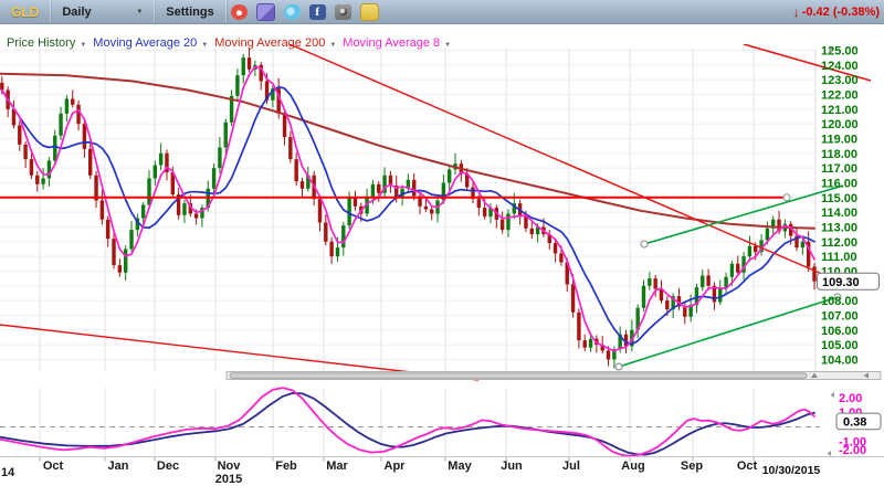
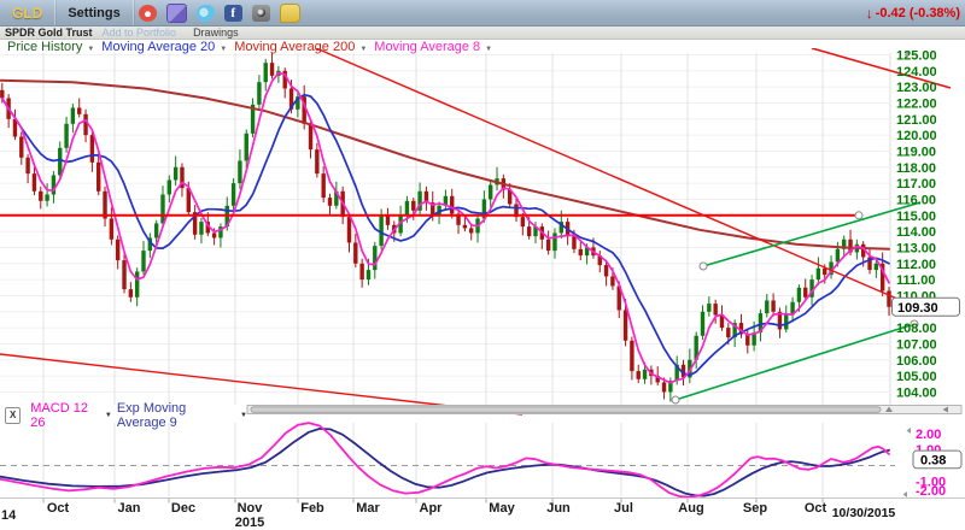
  GLD
- Daily
  Settings
  f
  ↓
  -0.42 (-0.38%)
+ SPDR Gold Trust
+ Add to Portfolio
+ Drawings
  Price History
  Moving Average 20
  Moving Average 200
  Moving Average 8
+ X
+ MACD 12 26
+ Exp Moving Average 9
  15.00
  124.00
  123.00
  122.00
  121.00
  120.00
  119.00
  118.00
  117.00
  116.00
  115.00
  114.00
  113.00
  112.00
  111.00
  110.00
  108.00
  107.00
  106.00
  105.00
  104.00
  109.30
  2.00
  -1.00
  -2.00
  0.38
  Oct
  Jan
  Dec
  Nov
  Feb
  Mar
  Apr
  May
  Jun
  Jul
  Aug
  Sep
  Oct
  2015
  14
  10/30/2015
